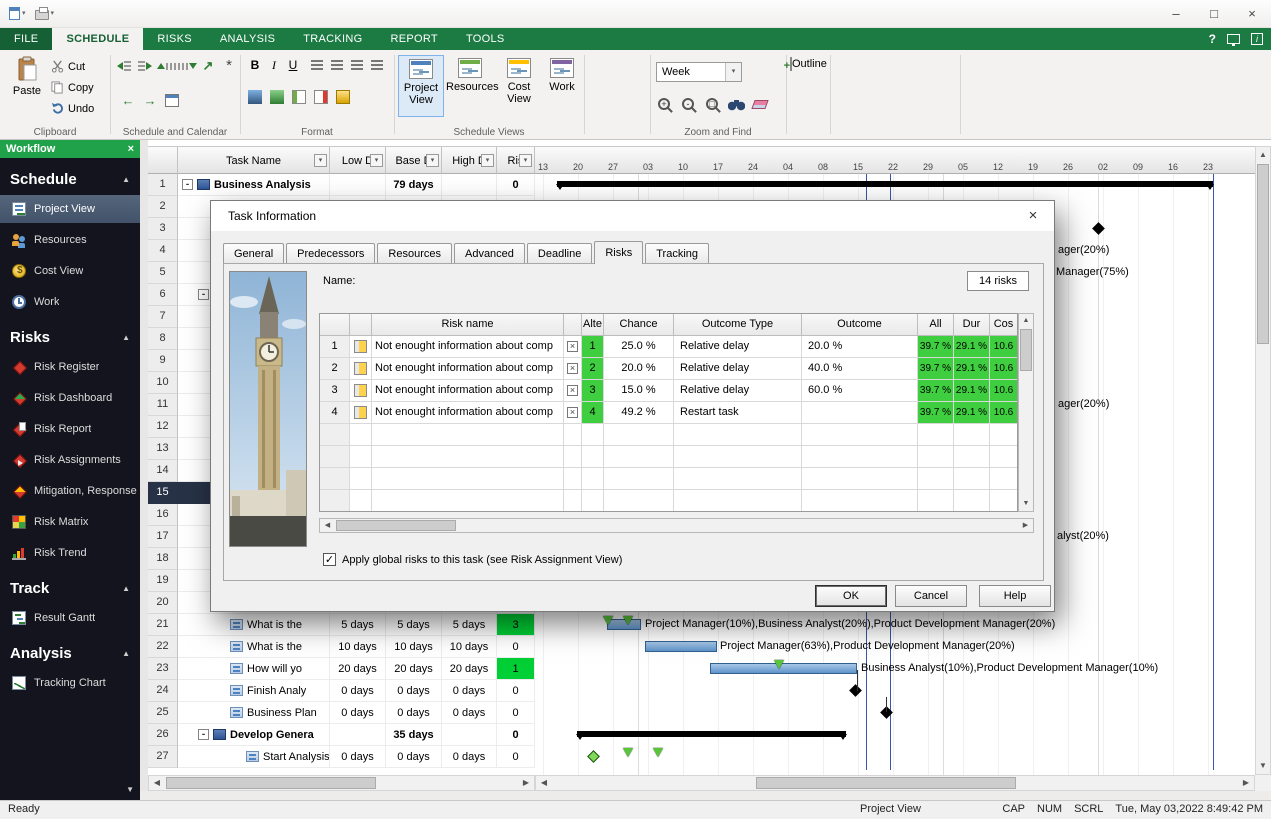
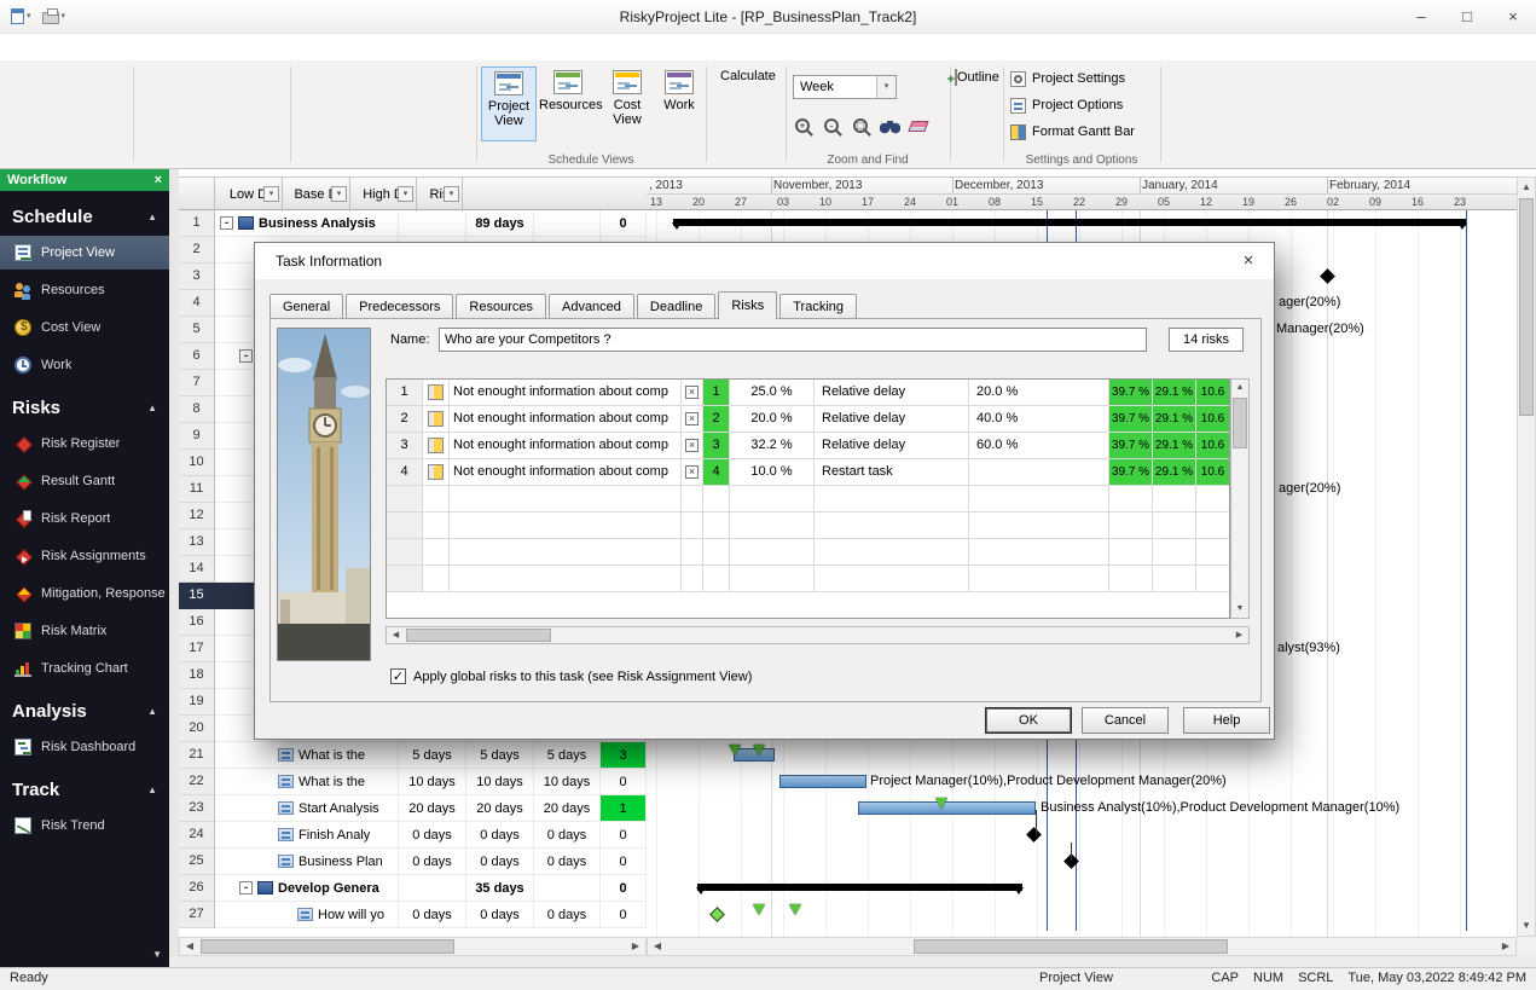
+ RiskyProject Lite - [RP_BusinessPlan_Track2]
  –
  □
  ×
- FILE
- SCHEDULE
- RISKS
- ANALYSIS
- TRACKING
- REPORT
- TOOLS
- ?
- i
- Paste
- Cut
- Copy
- Undo
- Clipboard
- ↗
- *
- ←
- →
- Schedule and Calendar
- B
- I
- U
- Format
  Project View
  Resource
  Cost View
  Work
  Schedule Views
+ Calculate
  Week
  +
  -
  □
  Zoom and Find
  Outline
+ Project Settings
+ Project Options
+ Format Gantt Bar
+ Settings and Options
  Workflow
  ×
  Schedule
  ▲
  Project View
  Resources
  Cost View
  Work
  Risks
  ▲
  Risk Register
- Risk Dashboard
+ Result Gantt
  Risk Report
  Risk Assignments
  Mitigation, Response
  Risk Matrix
- Risk Trend
+ Tracking Chart
- Track
+ Analysis
  ▲
- Result Gantt
+ Risk Dashboard
- Analysis
+ Track
  ▲
- Tracking Chart
+ Risk Trend
  ▼
- Task Name
  Low
  Base
  High
  1
  -
  Business Analysis
- 79 days
+ 89 days
  0
  2
  3
  4
  5
  6
  -
  7
  8
  9
  10
  11
  12
  13
  14
  15
  16
  17
  18
  19
  20
  21
  What is the
  5 days
  5 days
  5 days
  3
  22
  What is the
  10 days
  10 days
  10 days
  0
  23
- How will yo
+ Start Analysis
  20 days
  20 days
  20 days
  1
  24
  Finish Analy
  0 days
  0 days
  0 days
  0
  25
  Business Plan
  0 days
  0 days
  0 days
  0
  26
  -
  Develop Genera
  35 days
  0
  27
- Start Analysis
+ How will yo
  0 days
  0 days
  0 days
  0
+ , 2013
+ November, 2013
+ December, 2013
+ January, 2014
+ February, 2014
  13
  20
  27
  03
  10
  17
  24
- 04
+ 01
  08
  15
  22
  29
  05
  12
  19
  26
  02
  09
  16
  23
  ager(20%)
- Manager(75%)
+ Manager(20%)
  ager(20%)
- alyst(20%)
+ alyst(93%)
- Project Manager(10%),Business Analyst(20%),Product Development Manager(20%)
- Project Manager(63%),Product Development Manager(20%)
+ Project Manager(10%),Product Development Manager(20%)
  Business Analyst(10%),Product Development Manager(10%)
  ◀
  ▶
  ◀
  ▶
  ▲
  ▼
  Ready
  Project View
  CAP
  NUM
  SCRL
  Tue, May 03,2022 8:49:42 PM
  Task Information
  ×
  General
  Predecessors
  Resources
  Advanced
  Deadline
  Risks
  Tracking
  Name:
+ Who are your Competitors ?
  14 risks
- Risk name
- Alte
- Chance
- Outcome Type
- Outcome
- All
- Dur
- Cos
  1
  Not enought information about comp
  ×
  1
  25.0 %
  Relative delay
  20.0 %
  39.7 %
  29.1 %
  10.6
  2
  Not enought information about comp
  ×
  2
  20.0 %
  Relative delay
  40.0 %
  39.7 %
  29.1 %
  10.6
  3
  Not enought information about comp
  ×
  3
- 15.0 %
+ 32.2 %
  Relative delay
  60.0 %
  39.7 %
  29.1 %
  10.6
  4
  Not enought information about comp
  ×
  4
- 49.2 %
+ 10.0 %
  Restart task
  39.7 %
  29.1 %
  10.6
  ✓
  Apply global risks to this task (see Risk Assignment View)
  OK
  Cancel
  Help
